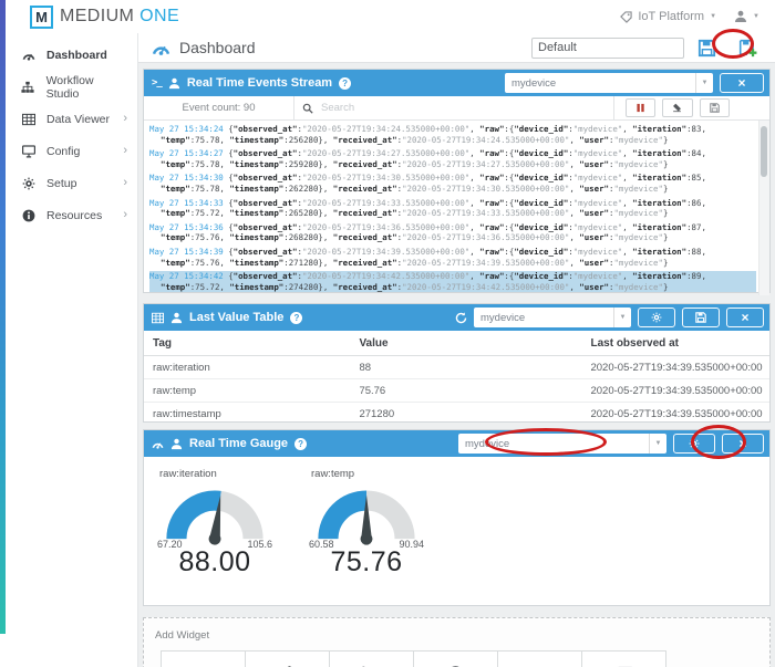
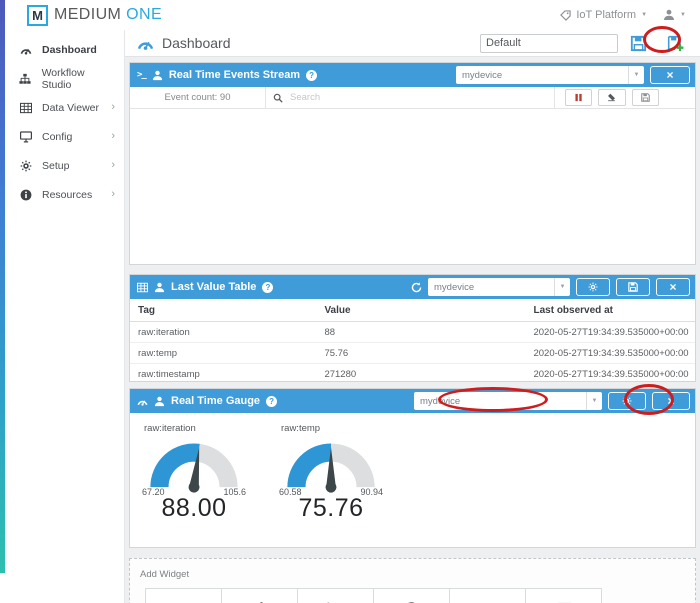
  M
  MEDIUM ONE
  IoT Platform
  Dashboard
  Workflow Studio
  Data Viewer
  ›
  Config
  ›
  Setup
  ›
  Resources
  ›
  Dashboard
  Default
  >_
  Real Time Events Stream
  ?
  mydevice
  ×
  Event count: 90
  Search
- May 27 15:34:24 {"observed_at":"2020-05-27T19:34:24.535000+00:00", "raw":{"device_id":"mydevice", "iteration":83, "temp":75.78, "timestamp":256280}, "received_at":"2020-05-27T19:34:24.535000+00:00", "user":"mydevice"}
- May 27 15:34:27 {"observed_at":"2020-05-27T19:34:27.535000+00:00", "raw":{"device_id":"mydevice", "iteration":84, "temp":75.78, "timestamp":259280}, "received_at":"2020-05-27T19:34:27.535000+00:00", "user":"mydevice"}
- May 27 15:34:30 {"observed_at":"2020-05-27T19:34:30.535000+00:00", "raw":{"device_id":"mydevice", "iteration":85, "temp":75.78, "timestamp":262280}, "received_at":"2020-05-27T19:34:30.535000+00:00", "user":"mydevice"}
- May 27 15:34:33 {"observed_at":"2020-05-27T19:34:33.535000+00:00", "raw":{"device_id":"mydevice", "iteration":86, "temp":75.72, "timestamp":265280}, "received_at":"2020-05-27T19:34:33.535000+00:00", "user":"mydevice"}
- May 27 15:34:36 {"observed_at":"2020-05-27T19:34:36.535000+00:00", "raw":{"device_id":"mydevice", "iteration":87, "temp":75.76, "timestamp":268280}, "received_at":"2020-05-27T19:34:36.535000+00:00", "user":"mydevice"}
- May 27 15:34:39 {"observed_at":"2020-05-27T19:34:39.535000+00:00", "raw":{"device_id":"mydevice", "iteration":88, "temp":75.76, "timestamp":271280}, "received_at":"2020-05-27T19:34:39.535000+00:00", "user":"mydevice"}
- May 27 15:34:42 {"observed_at":"2020-05-27T19:34:42.535000+00:00", "raw":{"device_id":"mydevice", "iteration":89, "temp":75.72, "timestamp":274280}, "received_at":"2020-05-27T19:34:42.535000+00:00", "user":"mydevice"}
  Last Value Table
  ?
  mydevice
  ×
  Tag
  Value
  Last observed at
  raw:iteration
  88
  2020-05-27T19:34:39.535000+00:00
  raw:temp
  75.76
  2020-05-27T19:34:39.535000+00:00
  raw:timestamp
  271280
  2020-05-27T19:34:39.535000+00:00
  Real Time Gauge
  ?
  mydevice
  ×
  raw:iteration
  67.20
  105.6
  88.00
  raw:temp
  60.58
  90.94
  75.76
  Add Widget
